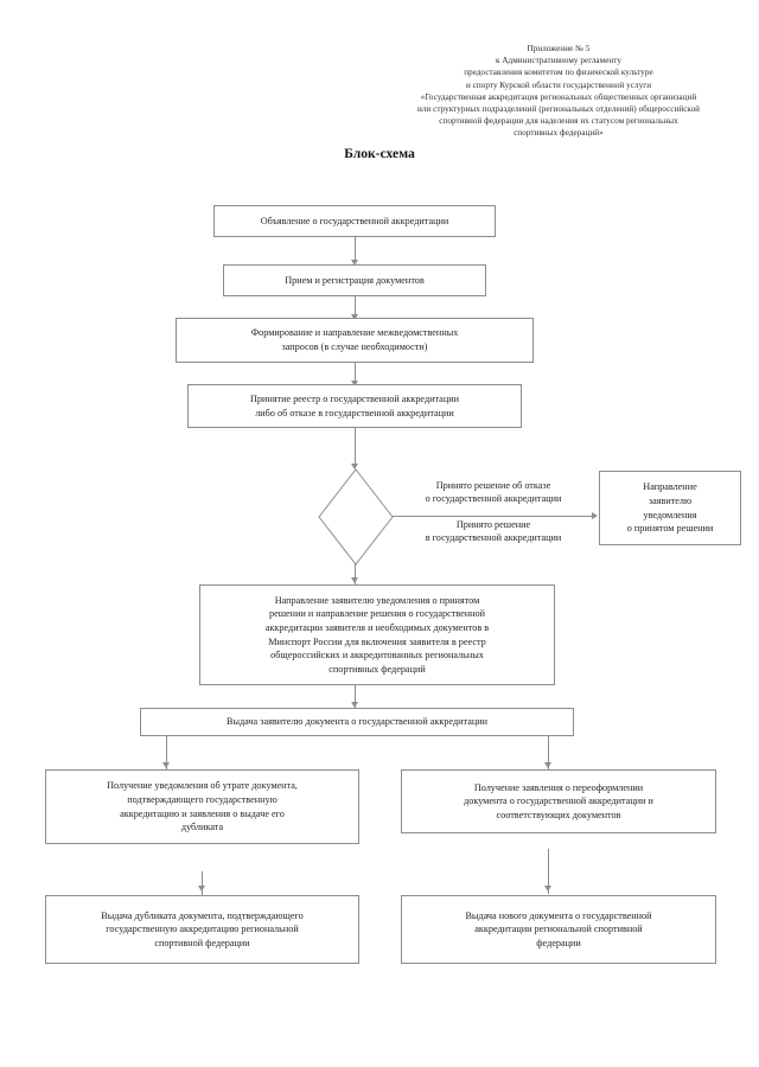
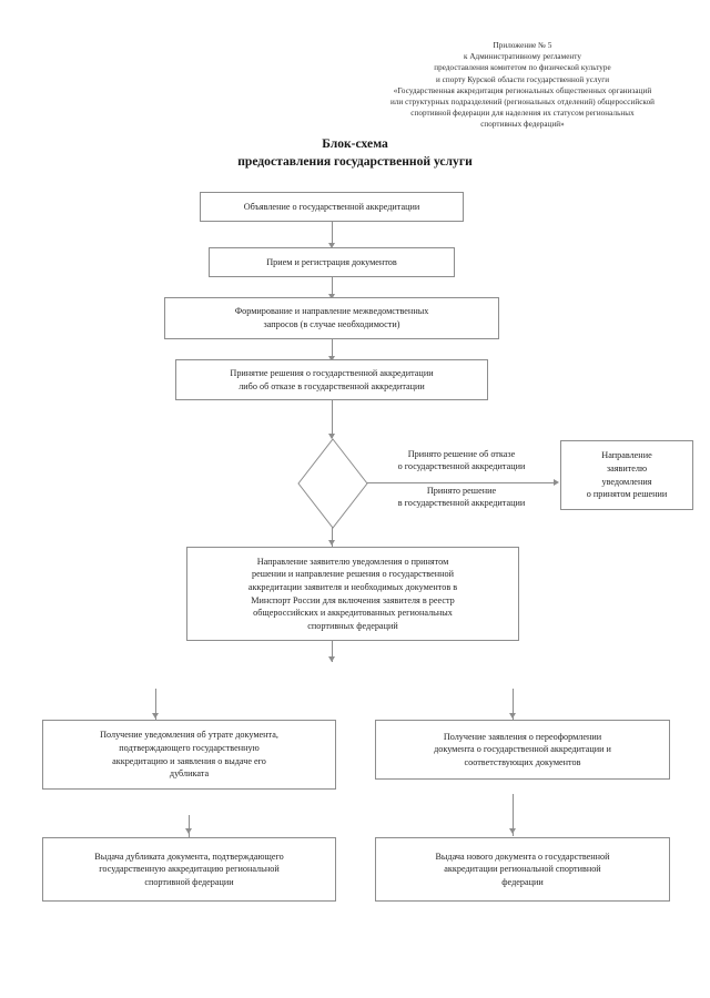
  Приложение № 5
  к Административному регламенту
  предоставления комитетом по физической культуре
  и спорту Курской области государственной услуги
  «Государственная аккредитация региональных общественных организаций
  или структурных подразделений (региональных отделений) общероссийской
  спортивной федерации для наделения их статусом региональных
  спортивных федераций»
  Блок-схема
+ предоставления государственной услуги
  Объявление о государственной аккредитации
  Прием и регистрация документов
  Формирование и направление межведомственных
  запросов (в случае необходимости)
- Принятие реестр о государственной аккредитации
+ Принятие решения о государственной аккредитации
  либо об отказе в государственной аккредитации
  Принято решение об отказе
  о государственной аккредитации
  Принято решение
  в государственной аккредитации
  Направление
  заявителю
  уведомления
  о принятом решении
  Направление заявителю уведомления о принятом
  решении и направление решения о государственной
  аккредитации заявителя и необходимых документов в
  Минспорт России для включения заявителя в реестр
  общероссийских и аккредитованных региональных
  спортивных федераций
- Выдача заявителю документа о государственной аккредитации
  Получение уведомления об утрате документа,
  подтверждающего государственную
  аккредитацию и заявления о выдаче его
  дубликата
  Получение заявления о переоформлении
  документа о государственной аккредитации и
  соответствующих документов
  Выдача дубликата документа, подтверждающего
  государственную аккредитацию региональной
  спортивной федерации
  Выдача нового документа о государственной
  аккредитации региональной спортивной
  федерации
